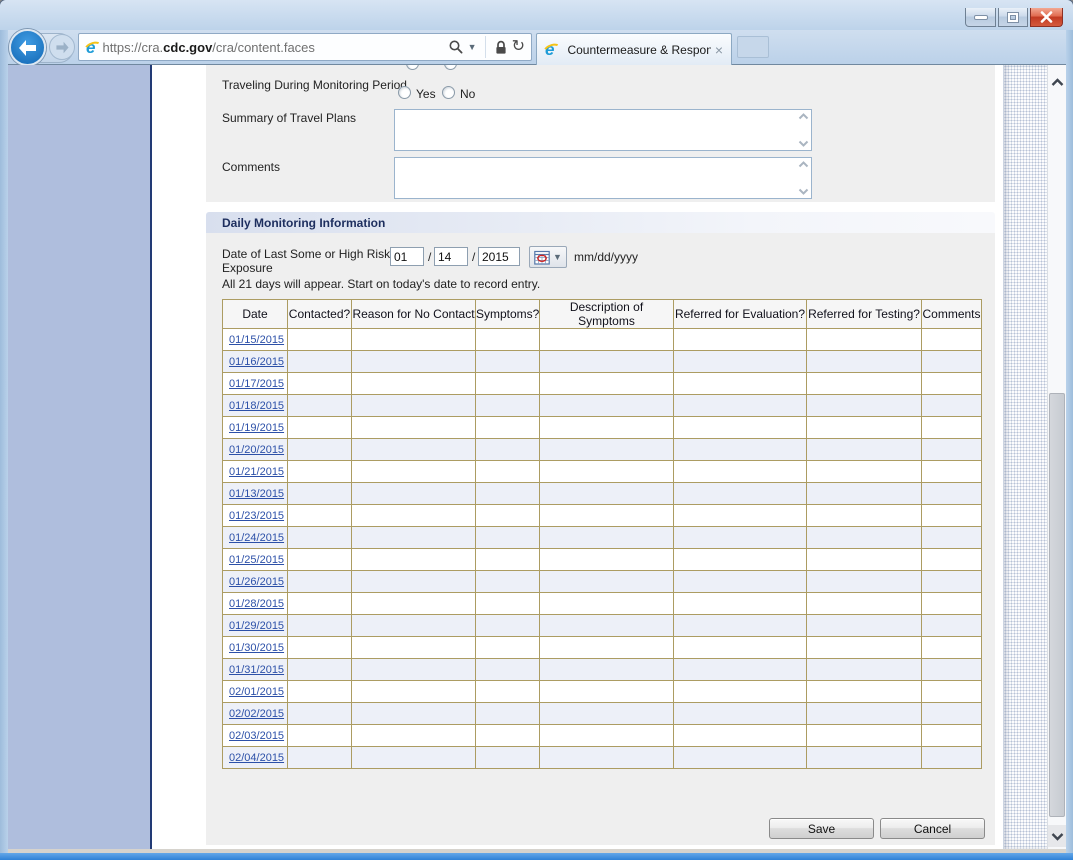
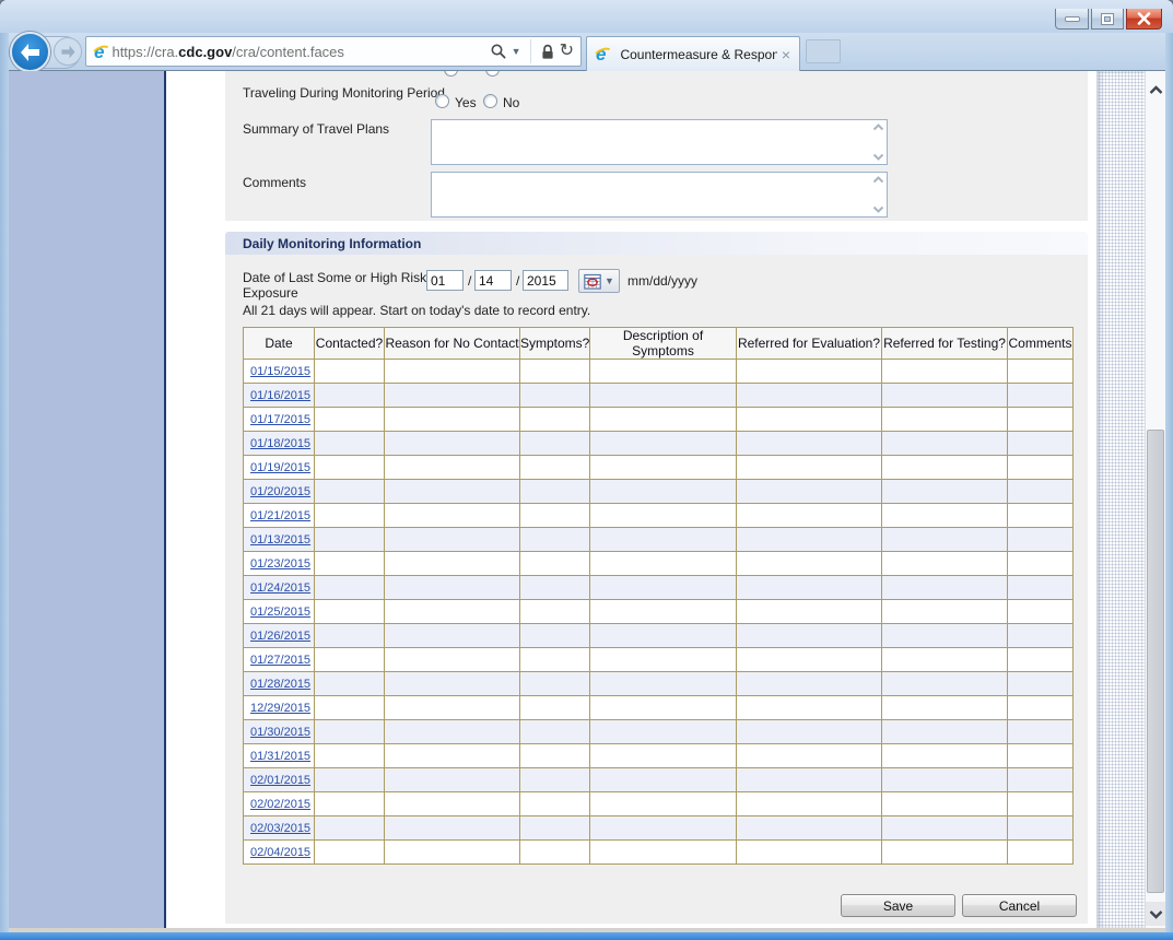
  e
  https://cra.cdc.gov/cra/content.faces
  ▼
  ↻
  e
  Countermeasure & Respon
  ×
  Traveling During Monitoring Period
  Yes
  No
  Summary of Travel Plans
  Comments
  Daily Monitoring Information
  Date of Last Some or High Risk
  Exposure
  01
  /
  14
  /
  2015
  ▼
  mm/dd/yyyy
  All 21 days will appear. Start on today's date to record entry.
  Date	Contacted?	Reason for No Contact	Symptoms?	Description of Symptoms	Referred for Evaluation?	Referred for Testing?	Comments
  01/15/2015
  01/16/2015
  01/17/2015
  01/18/2015
  01/19/2015
  01/20/2015
  01/21/2015
  01/13/2015
  01/23/2015
  01/24/2015
  01/25/2015
  01/26/2015
+ 01/27/2015
  01/28/2015
- 01/29/2015
+ 12/29/2015
  01/30/2015
  01/31/2015
  02/01/2015
  02/02/2015
  02/03/2015
  02/04/2015
  Save
  Cancel
